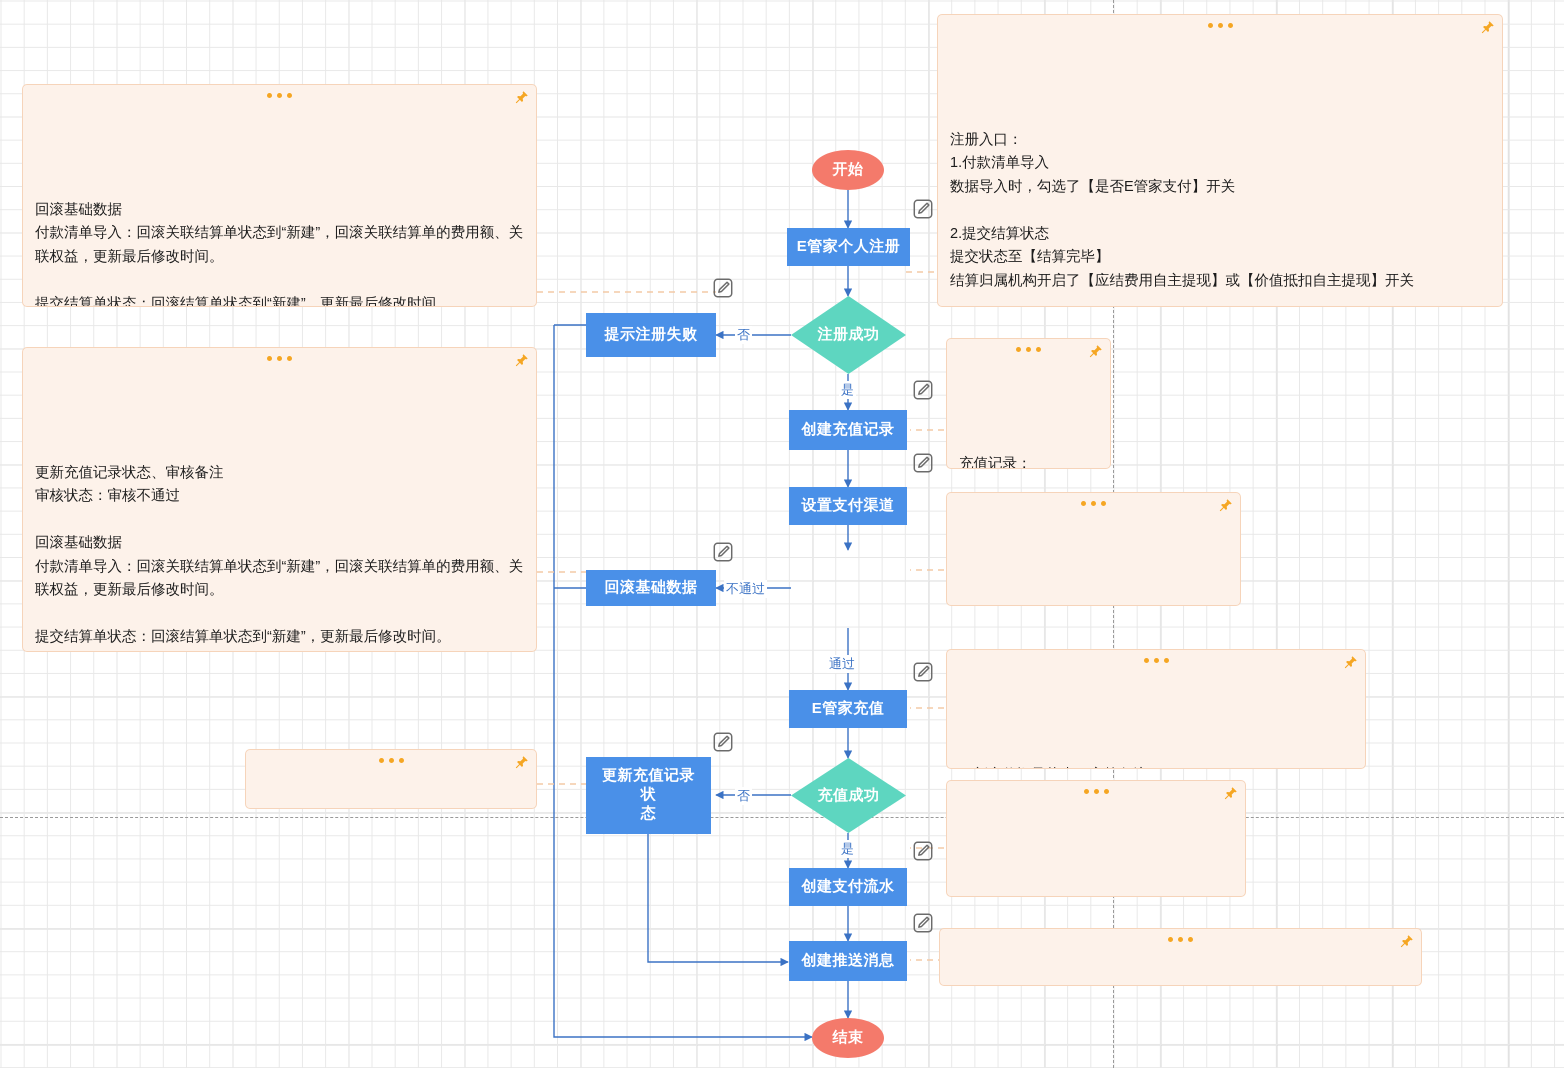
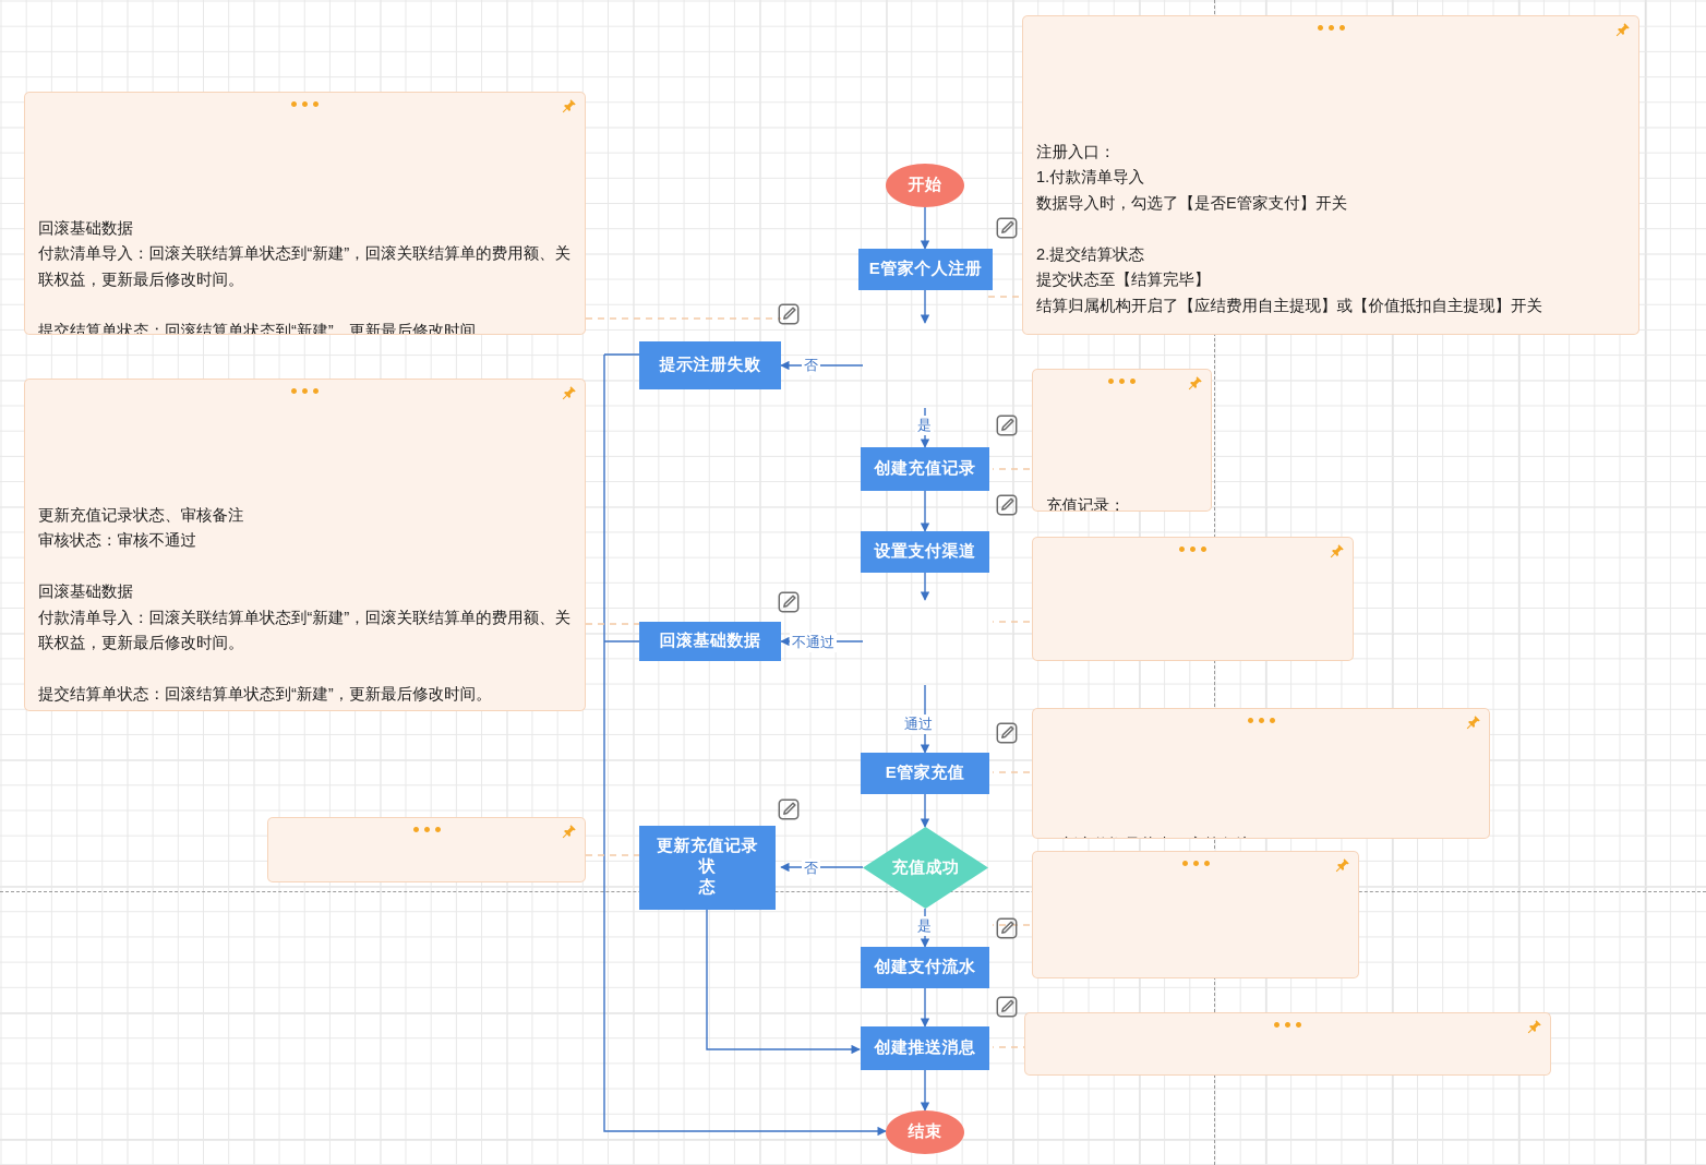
  开始
  E管家个人注册
- 注册成功
  提示注册失败
  创建充值记录
  设置支付渠道
  回滚基础数据
  E管家充值
  充值成功
  更新充值记录状
  态
  创建支付流水
  创建推送消息
  结束
  否
  是
  不通过
  通过
  否
  是
  回滚基础数据
  付款清单导入：回滚关联结算单状态到“新建”，回滚关联结算单的费用额、关联权益，更新最后修改时间。
  提交结算单状态：回滚结算单状态到“新建”，更新最后修改时间。
  更新充值记录状态、审核备注
  审核状态：审核不通过
  回滚基础数据
  付款清单导入：回滚关联结算单状态到“新建”，回滚关联结算单的费用额、关联权益，更新最后修改时间。
  提交结算单状态：回滚结算单状态到“新建”，更新最后修改时间。
  注册入口：
  1.付款清单导入
  数据导入时，勾选了【是否E管家支付】开关
  2.提交结算状态
  提交状态至【结算完毕】
  结算归属机构开启了【应结费用自主提现】或【价值抵扣自主提现】开关
  充值记录：
